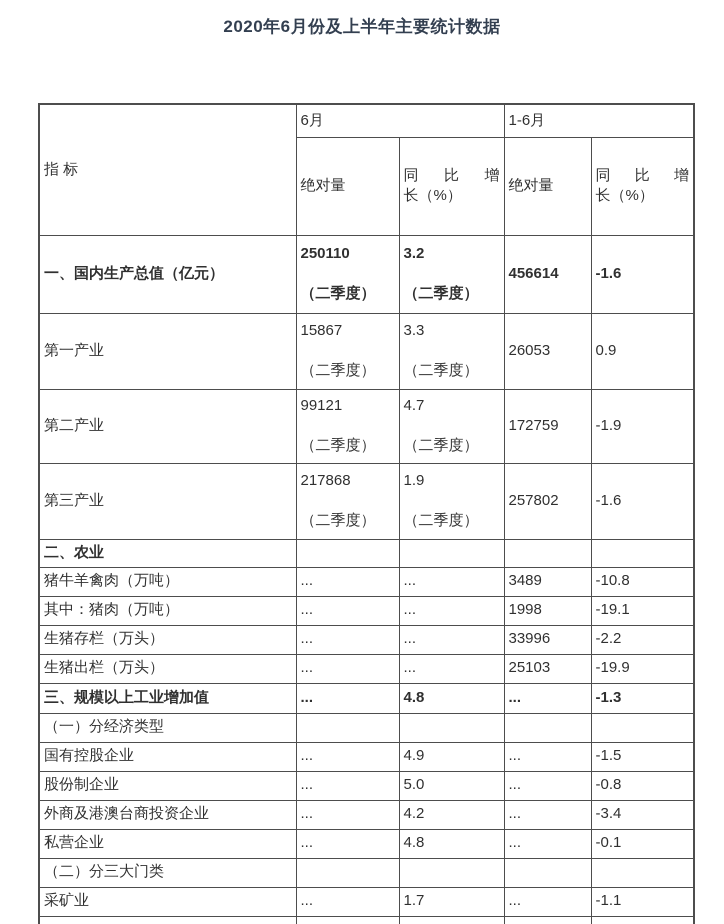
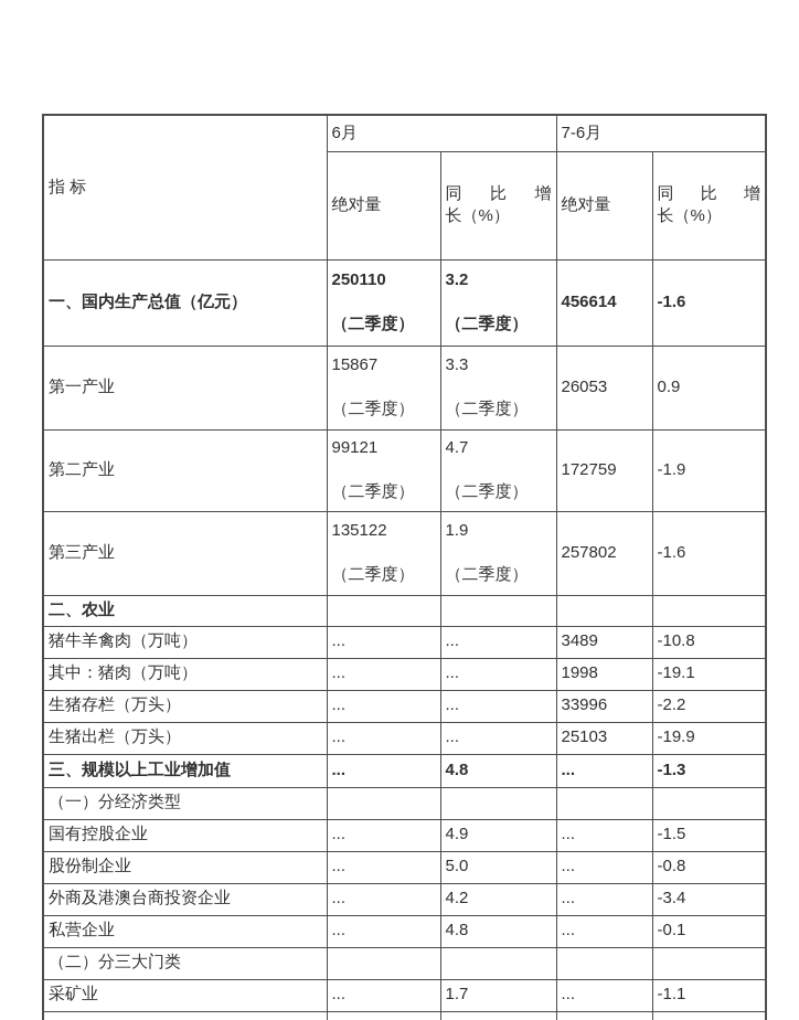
- 2020年6月份及上半年主要统计数据
- 指 标	6月	1-6月
+ 指 标	6月	7-6月
  绝对量	同 比 增 长（%）	绝对量	同 比 增 长（%）
  一、国内生产总值（亿元）	250110 （二季度）	3.2 （二季度）	456614	-1.6
  第一产业	15867 （二季度）	3.3 （二季度）	26053	0.9
  第二产业	99121 （二季度）	4.7 （二季度）	172759	-1.9
- 第三产业	217868 （二季度）	1.9 （二季度）	257802	-1.6
+ 第三产业	135122 （二季度）	1.9 （二季度）	257802	-1.6
  二、农业
  猪牛羊禽肉（万吨）	...	...	3489	-10.8
  其中：猪肉（万吨）	...	...	1998	-19.1
  生猪存栏（万头）	...	...	33996	-2.2
  生猪出栏（万头）	...	...	25103	-19.9
  三、规模以上工业增加值	...	4.8	...	-1.3
  （一）分经济类型
  国有控股企业	...	4.9	...	-1.5
  股份制企业	...	5.0	...	-0.8
  外商及港澳台商投资企业	...	4.2	...	-3.4
  私营企业	...	4.8	...	-0.1
  （二）分三大门类
  采矿业	...	1.7	...	-1.1
